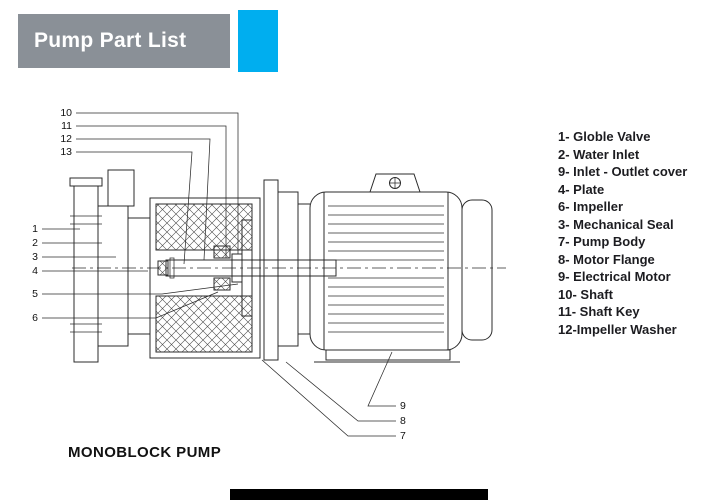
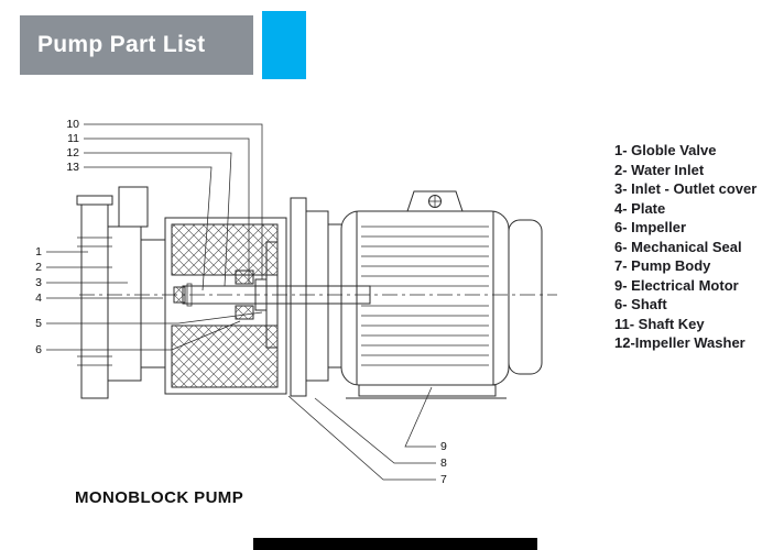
  Pump Part List
  10
  11
  12
  13
  1
  2
  3
  4
  5
  6
  9
  8
  7
  1- Globle Valve
  2- Water Inlet
- 9- Inlet - Outlet cover
+ 3- Inlet - Outlet cover
  4- Plate
  6- Impeller
- 3- Mechanical Seal
+ 6- Mechanical Seal
  7- Pump Body
- 8- Motor Flange
  9- Electrical Motor
- 10- Shaft
+ 6- Shaft
  11- Shaft Key
  12-Impeller Washer
  MONOBLOCK PUMP
